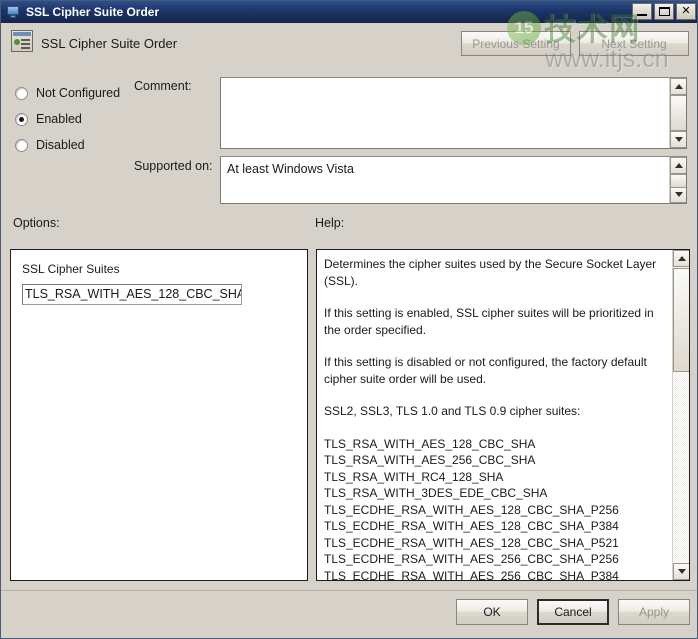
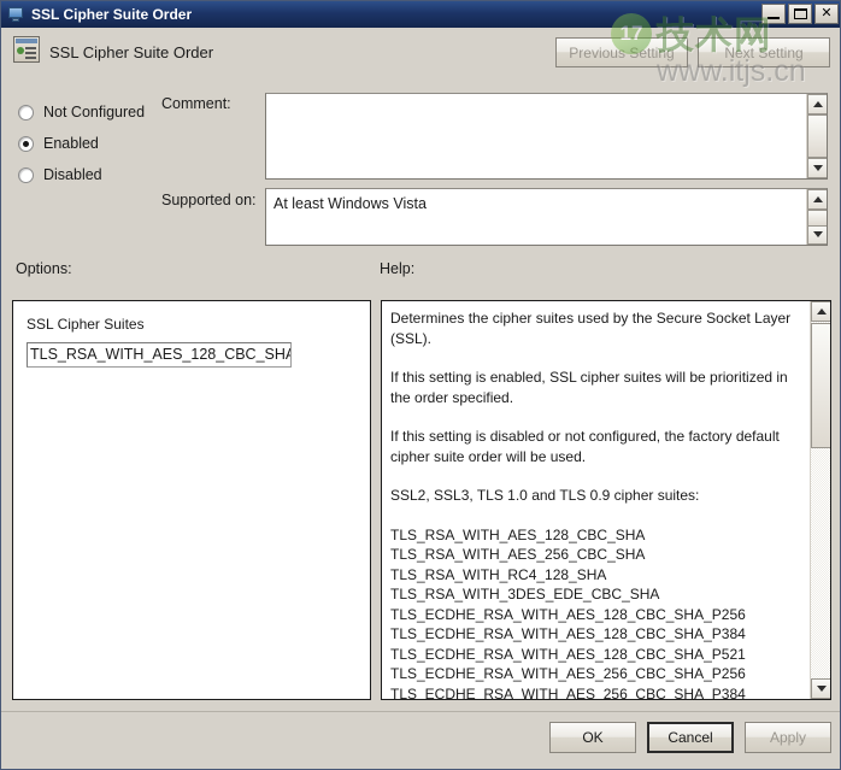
  SSL Cipher Suite Order
  ✕
  SSL Cipher Suite Order
  Previous Setting
  Next Setting
  Not Configured
  Enabled
  Disabled
  Comment:
  Supported on:
  At least Windows Vista
  Options:
  Help:
  SSL Cipher Suites
  TLS_RSA_WITH_AES_128_CBC_SHA
  Determines the cipher suites used by the Secure Socket Layer (SSL).
  If this setting is enabled, SSL cipher suites will be prioritized in the order specified.
  If this setting is disabled or not configured, the factory default cipher suite order will be used.
  SSL2, SSL3, TLS 1.0 and TLS 0.9 cipher suites:
  TLS_RSA_WITH_AES_128_CBC_SHA
  TLS_RSA_WITH_AES_256_CBC_SHA
  TLS_RSA_WITH_RC4_128_SHA
  TLS_RSA_WITH_3DES_EDE_CBC_SHA
  TLS_ECDHE_RSA_WITH_AES_128_CBC_SHA_P256
  TLS_ECDHE_RSA_WITH_AES_128_CBC_SHA_P384
  TLS_ECDHE_RSA_WITH_AES_128_CBC_SHA_P521
  TLS_ECDHE_RSA_WITH_AES_256_CBC_SHA_P256
  TLS_ECDHE_RSA_WITH_AES_256_CBC_SHA_P384
  OK
  Cancel
  Apply
- 15
+ 17
  技术网
  www.itjs.cn
